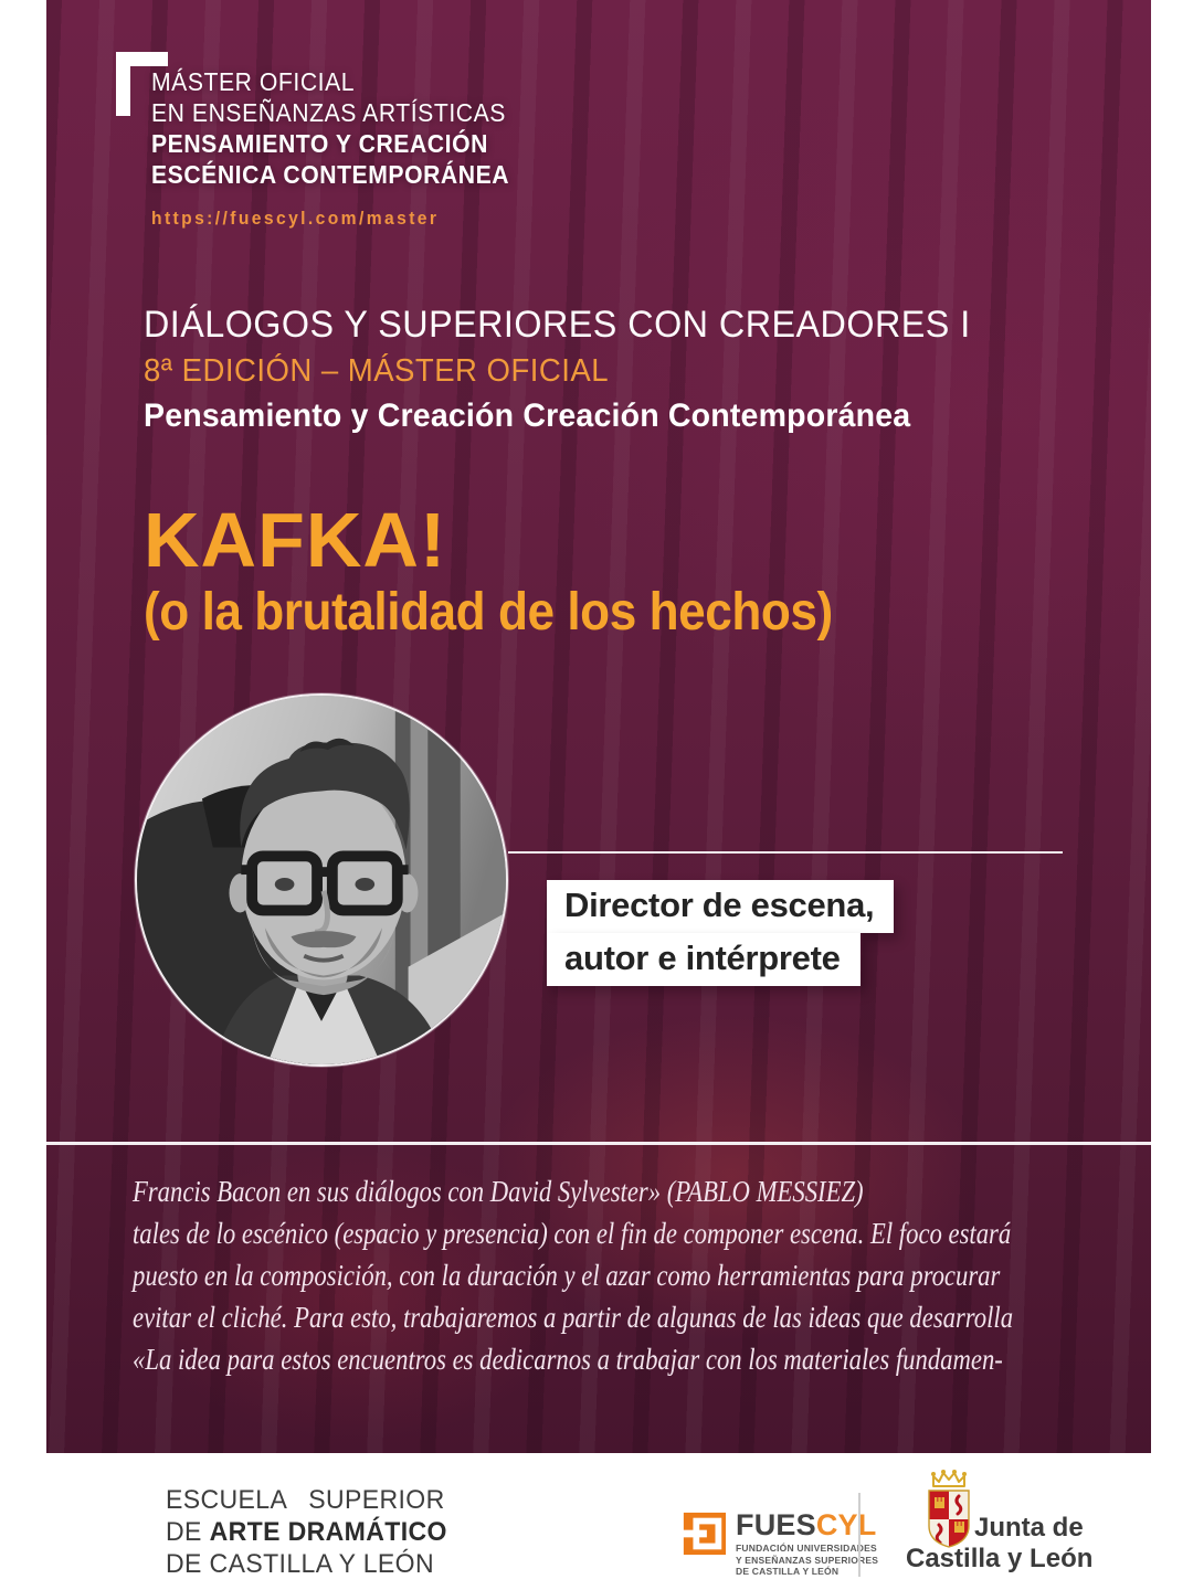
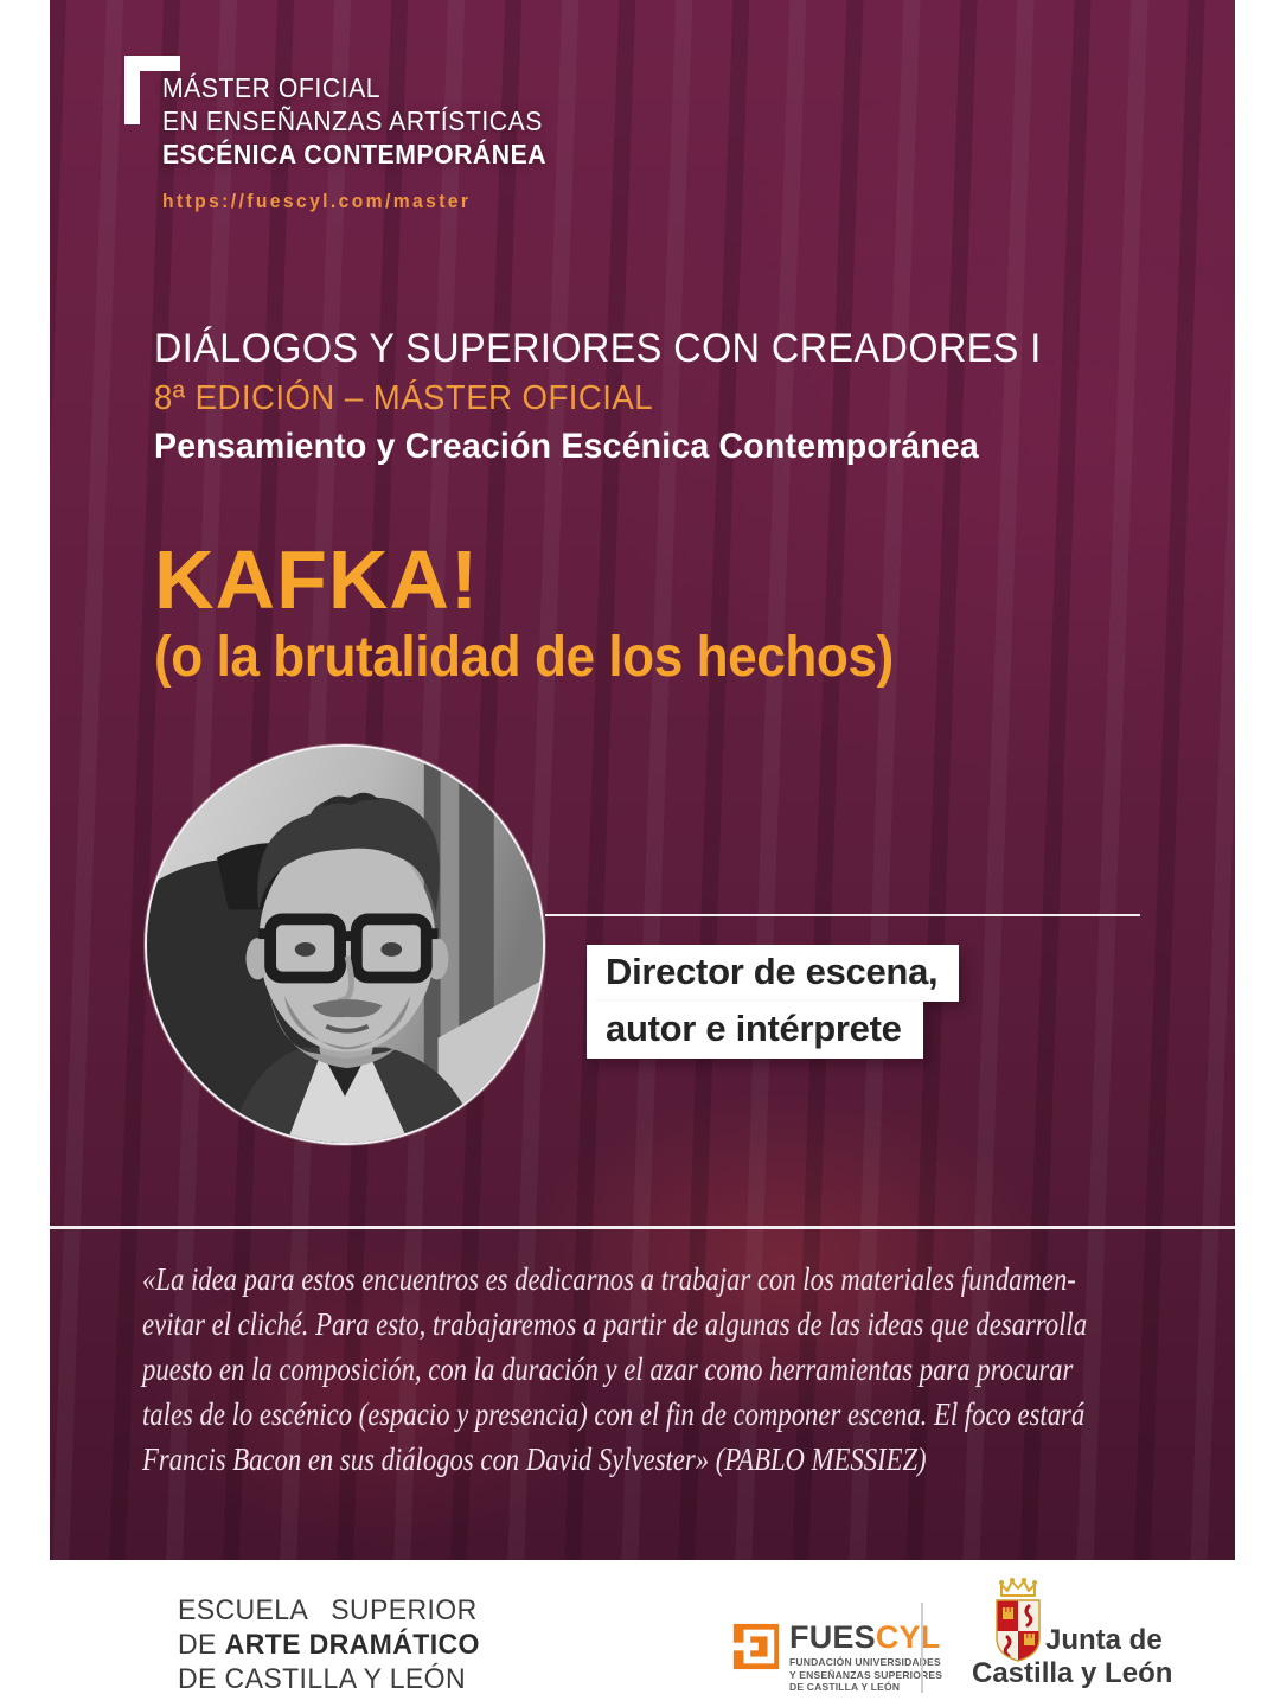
  MÁSTER OFICIAL
  EN ENSEÑANZAS ARTÍSTICAS
- PENSAMIENTO Y CREACIÓN
  ESCÉNICA CONTEMPORÁNEA
  https://fuescyl.com/master
  DIÁLOGOS Y SUPERIORES CON CREADORES I
  8ª EDICIÓN – MÁSTER OFICIAL
- Pensamiento y Creación Creación Contemporánea
+ Pensamiento y Creación Escénica Contemporánea
  KAFKA!
  (o la brutalidad de los hechos)
  Director de escena,
  autor e intérprete
- Francis Bacon en sus diálogos con David Sylvester» (PABLO MESSIEZ)
+ «La idea para estos encuentros es dedicarnos a trabajar con los materiales fundamen-
- tales de lo escénico (espacio y presencia) con el fin de componer escena. El foco estará
+ evitar el cliché. Para esto, trabajaremos a partir de algunas de las ideas que desarrolla
  puesto en la composición, con la duración y el azar como herramientas para procurar
- evitar el cliché. Para esto, trabajaremos a partir de algunas de las ideas que desarrolla
+ tales de lo escénico (espacio y presencia) con el fin de componer escena. El foco estará
- «La idea para estos encuentros es dedicarnos a trabajar con los materiales fundamen-
+ Francis Bacon en sus diálogos con David Sylvester» (PABLO MESSIEZ)
  ESCUELA SUPERIOR
  DE ARTE DRAMÁTICO
  DE CASTILLA Y LEÓN
  FUESCYL
  FUNDACIÓN UNIVERSIDAES
  Y ENSEÑANZAS SUPERIORES
  DE CASTILLA Y LEÓN
  Junta de
  Castilla y León
